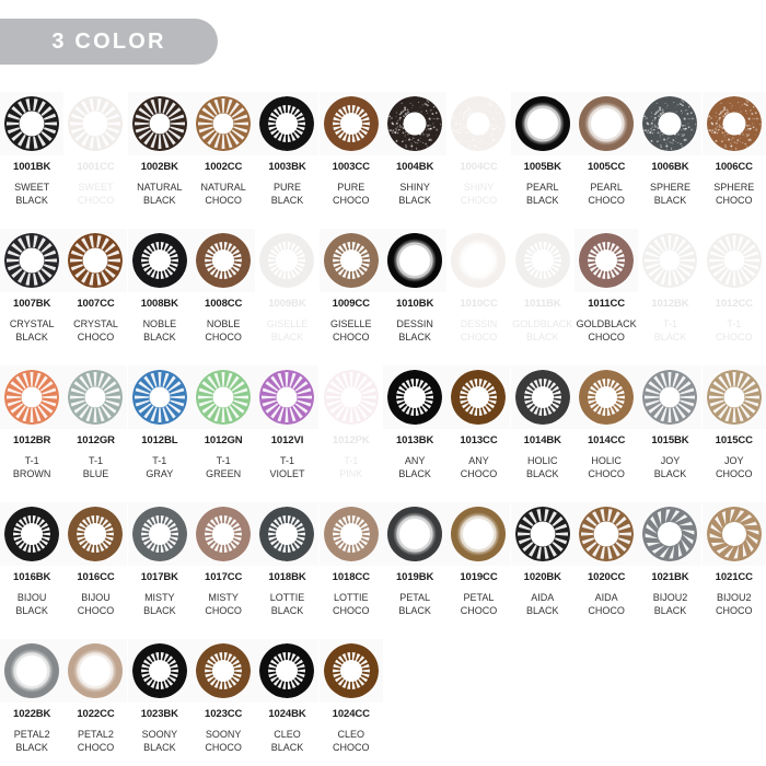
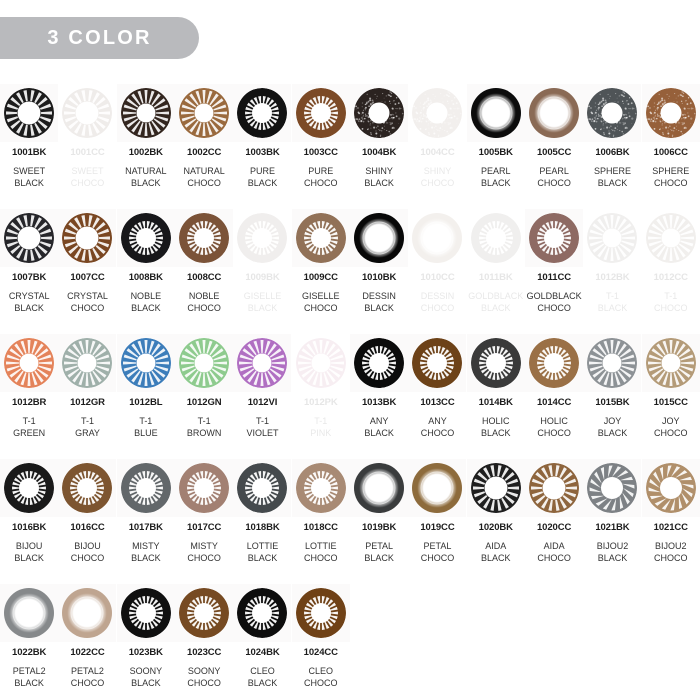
  3 COLOR
  1001BK
  SWEET
  BLACK
  1001CC
  1002BK
  NATURAL
  BLACK
  1002CC
  NATURAL
  CHOCO
  1003BK
  PURE
  BLACK
  1003CC
  PURE
  CHOCO
  1004BK
  SHINY
  BLACK
  1004CC
  1005BK
  PEARL
  BLACK
  1005CC
  PEARL
  CHOCO
  1006BK
  SPHERE
  BLACK
  1006CC
  SPHERE
  CHOCO
  1007BK
  CRYSTAL
  BLACK
  1007CC
  CRYSTAL
  CHOCO
  1008BK
  NOBLE
  BLACK
  1008CC
  NOBLE
  CHOCO
  1009BK
  1009CC
  GISELLE
  CHOCO
  1010BK
  DESSIN
  BLACK
  1010CC
  1011BK
  1011CC
  GOLDBLACK
  CHOCO
  1012BK
  1012CC
  1012BR
  T-1
- BROWN
+ GREEN
  1012GR
  T-1
- BLUE
+ GRAY
  1012BL
  T-1
- GRAY
+ BLUE
  1012GN
  T-1
- GREEN
+ BROWN
  1012VI
  T-1
  VIOLET
  1012PK
  1013BK
  ANY
  BLACK
  1013CC
  ANY
  CHOCO
  1014BK
  HOLIC
  BLACK
  1014CC
  HOLIC
  CHOCO
  1015BK
  JOY
  BLACK
  1015CC
  JOY
  CHOCO
  1016BK
  BIJOU
  BLACK
  1016CC
  BIJOU
  CHOCO
  1017BK
  MISTY
  BLACK
  1017CC
  MISTY
  CHOCO
  1018BK
  LOTTIE
  BLACK
  1018CC
  LOTTIE
  CHOCO
  1019BK
  PETAL
  BLACK
  1019CC
  PETAL
  CHOCO
  1020BK
  AIDA
  BLACK
  1020CC
  AIDA
  CHOCO
  1021BK
  BIJOU2
  BLACK
  1021CC
  BIJOU2
  CHOCO
  1022BK
  PETAL2
  BLACK
  1022CC
  PETAL2
  CHOCO
  1023BK
  SOONY
  BLACK
  1023CC
  SOONY
  CHOCO
  1024BK
  CLEO
  BLACK
  1024CC
  CLEO
  CHOCO
